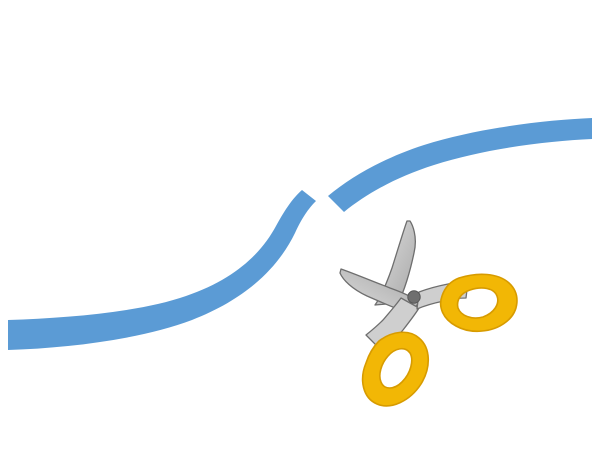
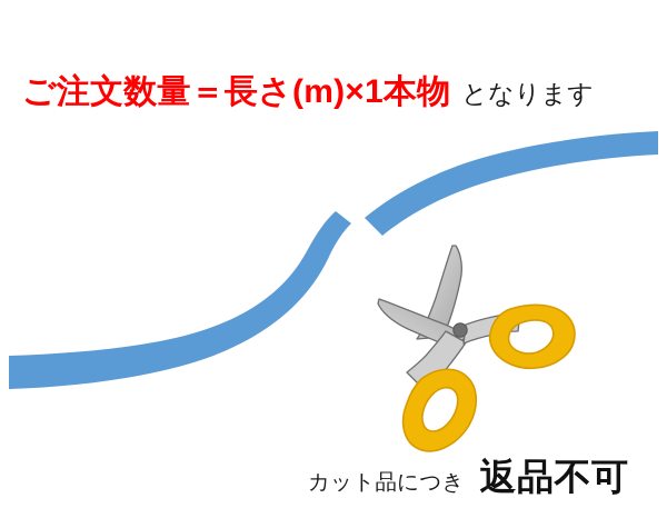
+ ご注文数量＝長さ(m)×1本物 となります
+ カット品につき 返品不可
